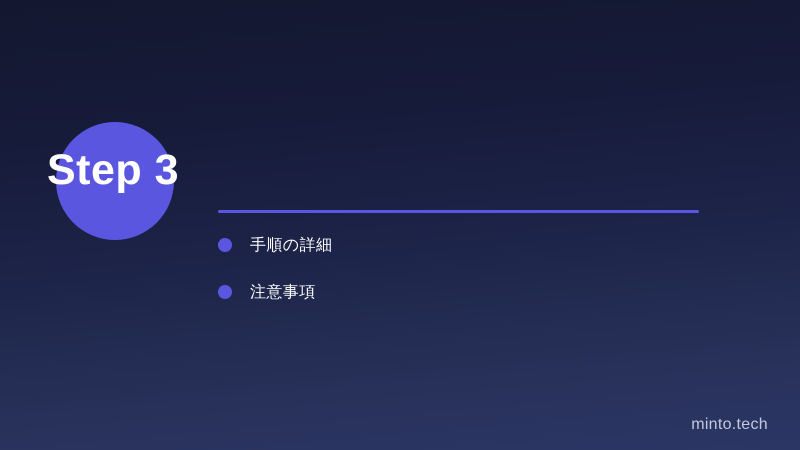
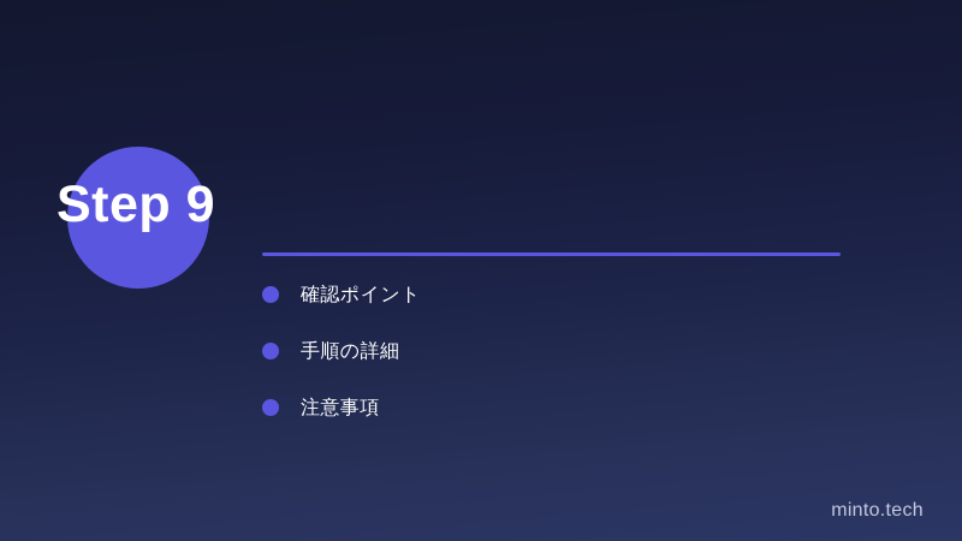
- Step 3
+ Step 9
+ 確認ポイント
  手順の詳細
  注意事項
  minto.tech
